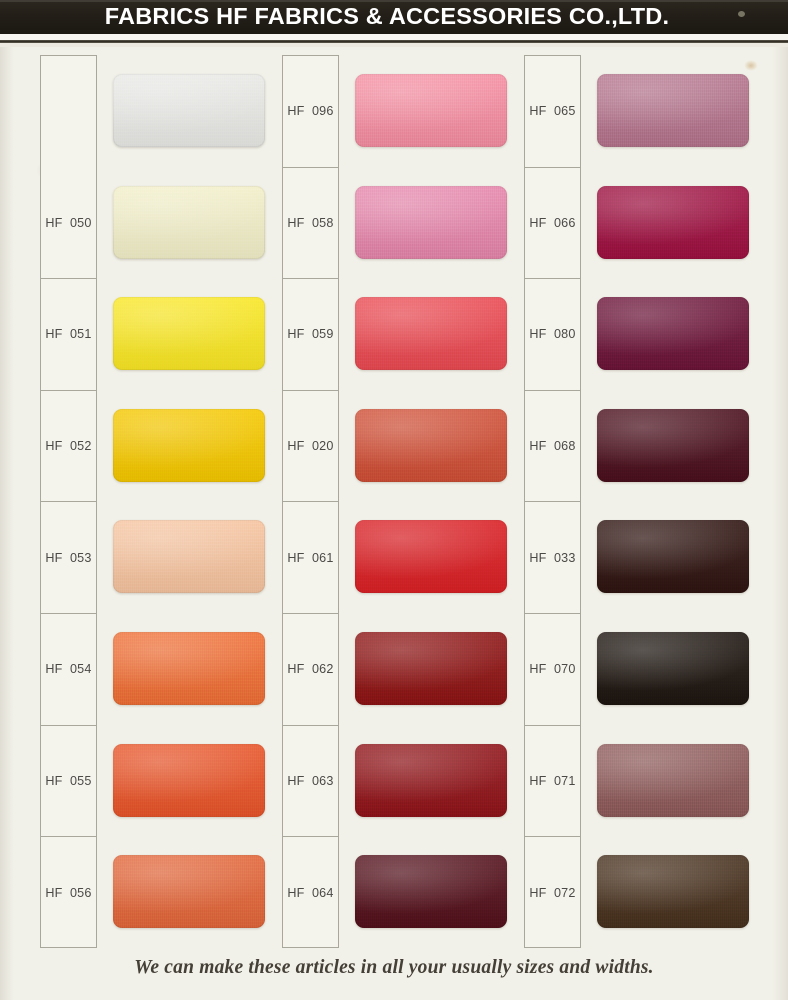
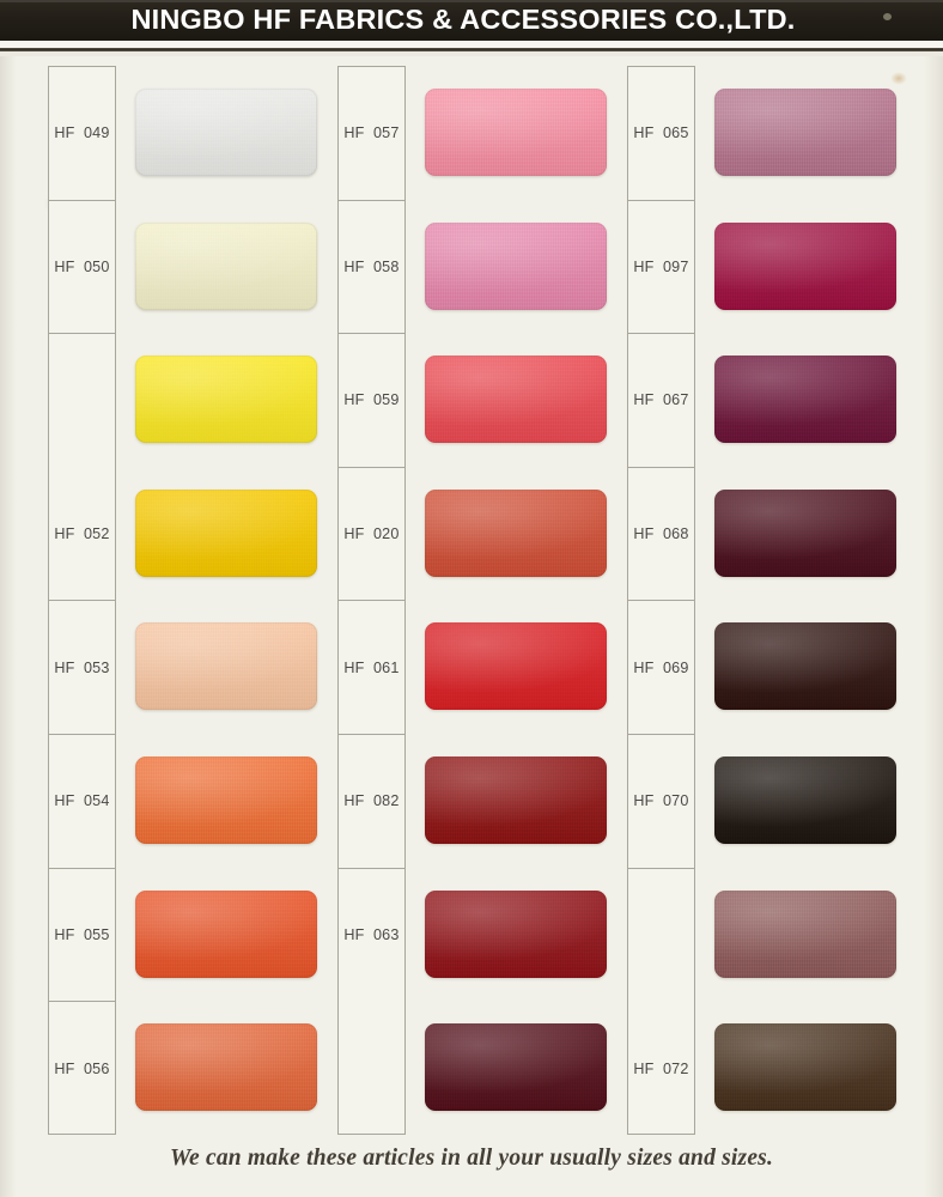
- FABRICS HF FABRICS & ACCESSORIES CO.,LTD.
+ NINGBO HF FABRICS & ACCESSORIES CO.,LTD.
+ HF 049
  HF 050
- HF 051
  HF 052
  HF 053
  HF 054
  HF 055
  HF 056
- HF 096
+ HF 057
  HF 058
  HF 059
  HF 020
  HF 061
- HF 062
+ HF 082
  HF 063
- HF 064
  HF 065
- HF 066
+ HF 097
- HF 080
+ HF 067
  HF 068
- HF 033
+ HF 069
  HF 070
- HF 071
  HF 072
- We can make these articles in all your usually sizes and widths.
+ We can make these articles in all your usually sizes and sizes.
